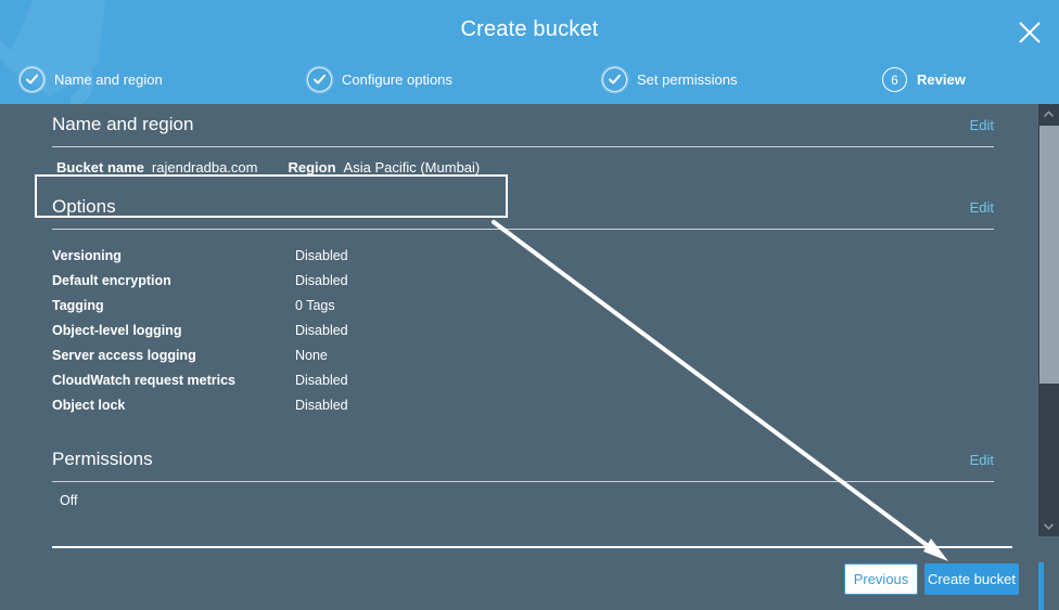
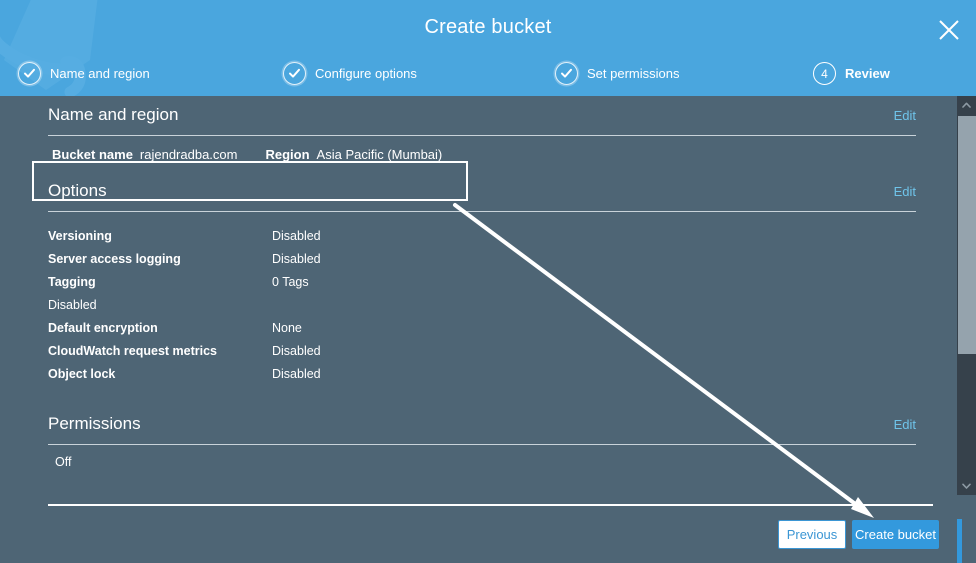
  Create bucket
  Name and region
  Configure options
  Set permissions
- 6
+ 4
  Review
  Name and region
  Edit
  Bucket name
  rajendradba.com
  Region
  Asia Pacific (Mumbai)
  Options
  Edit
  Versioning
  Disabled
- Default encryption
+ Server access logging
  Disabled
  Tagging
  0 Tags
- Object-level logging
  Disabled
- Server access logging
+ Default encryption
  None
  CloudWatch request metrics
  Disabled
  Object lock
  Disabled
  Permissions
  Edit
  Off
  Previous
  Create bucket
